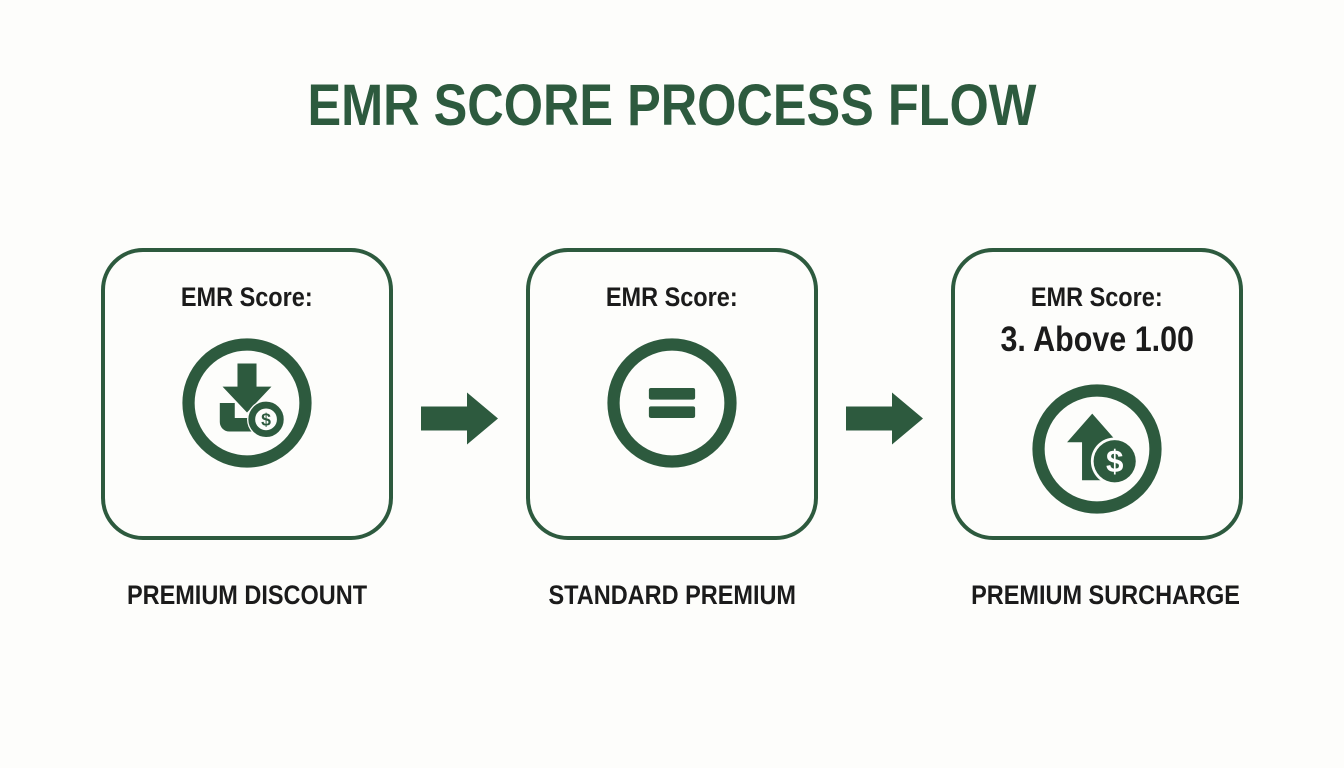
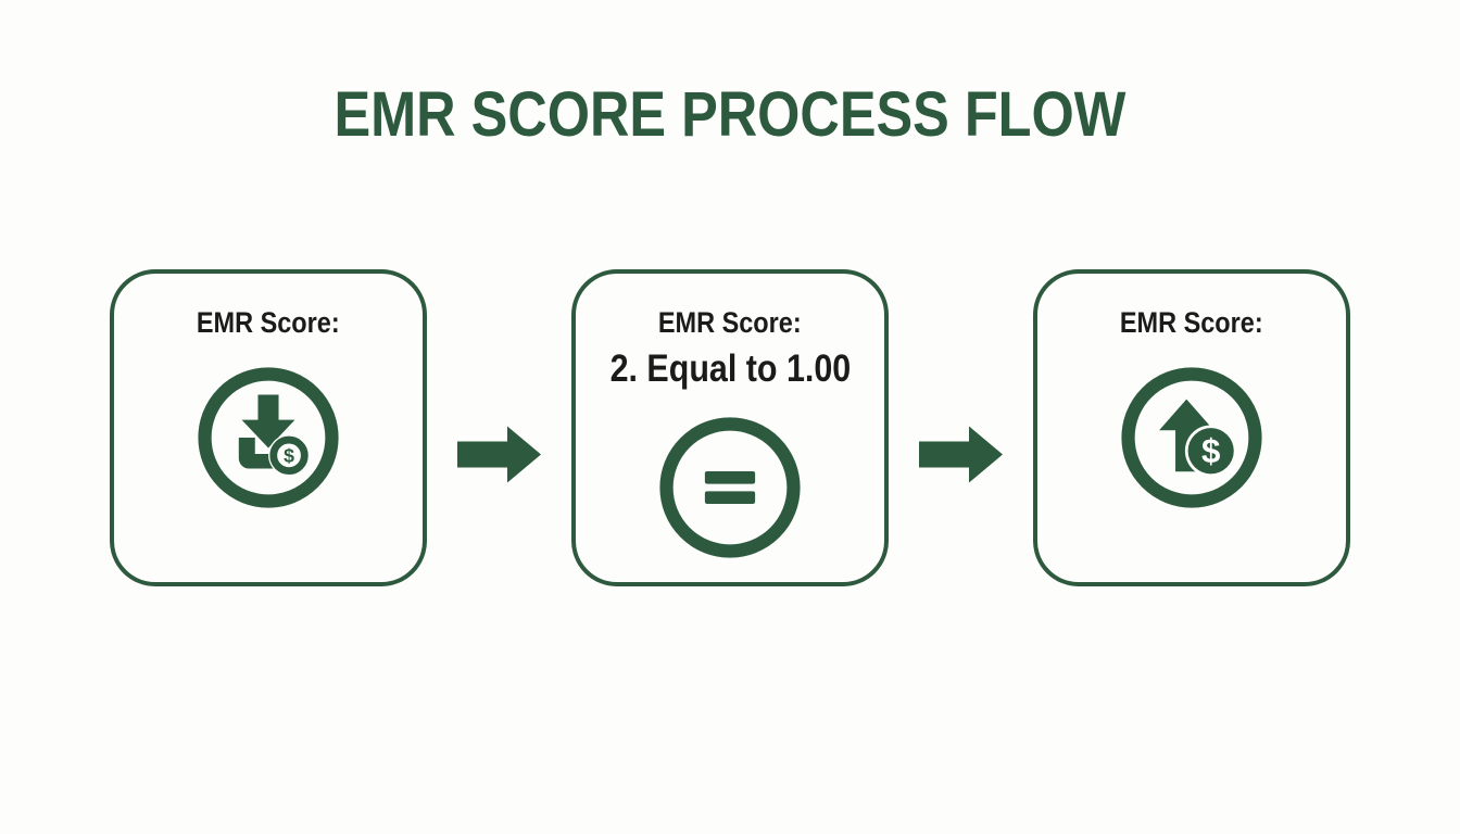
  EMR SCORE PROCESS FLOW
  EMR Score:
  $
  EMR Score:
+ 2. Equal to 1.00
  EMR Score:
- 3. Above 1.00
  $
- PREMIUM DISCOUNT
- STANDARD PREMIUM
- PREMIUM SURCHARGE
